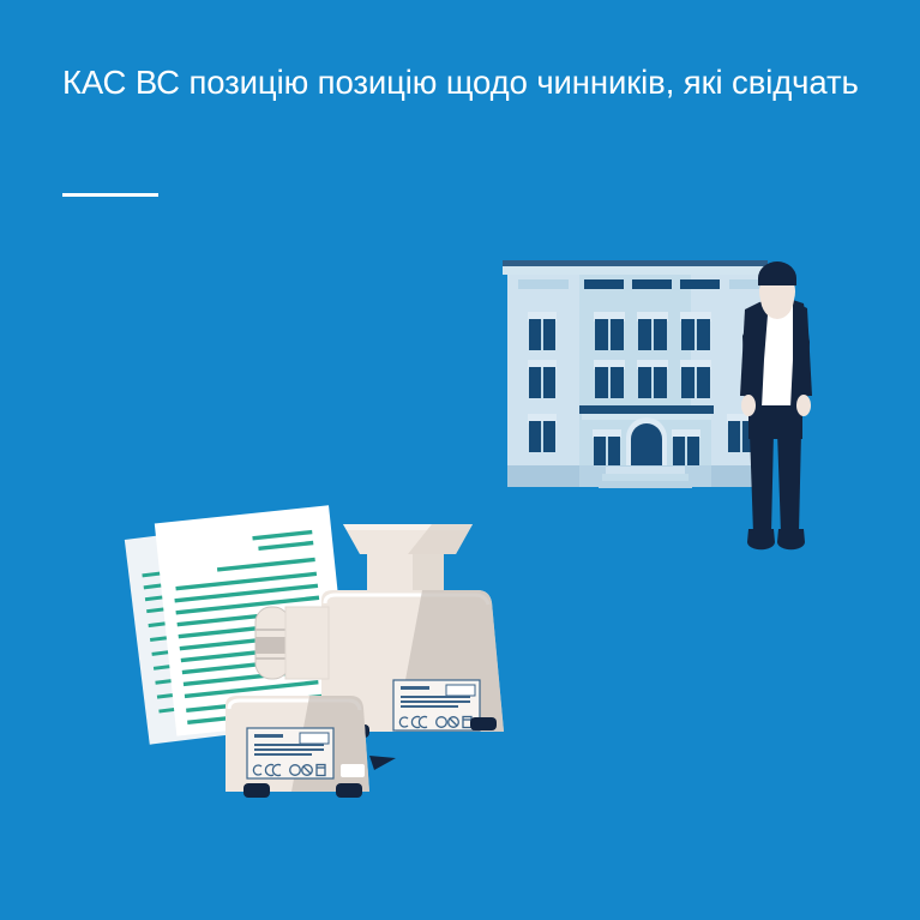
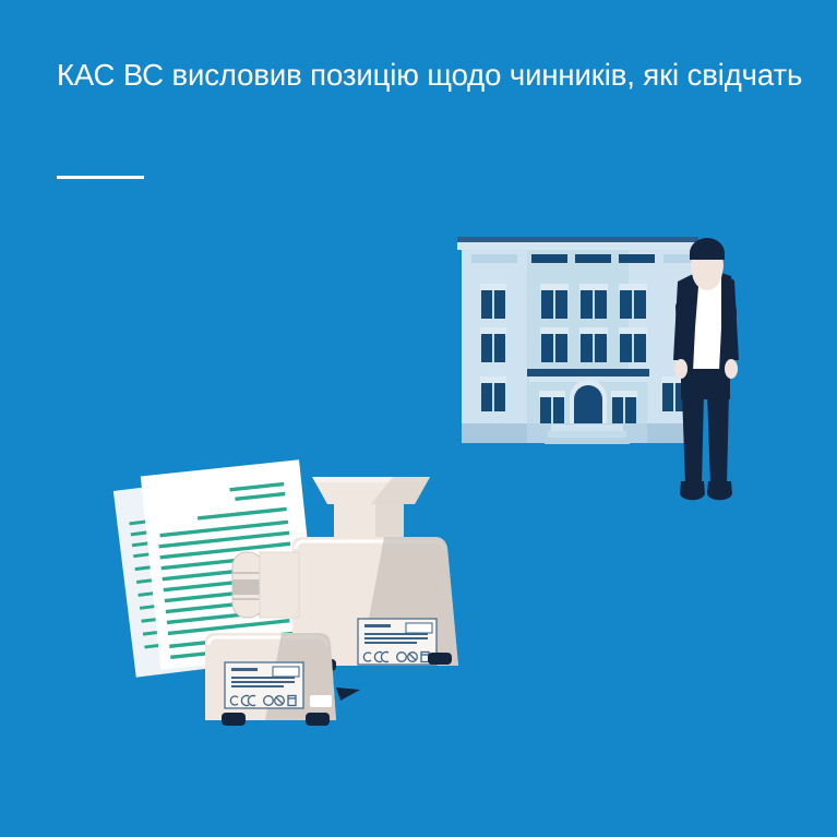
- КАС ВС позицію позицію щодо чинників, які свідчать
+ КАС ВС висловив позицію щодо чинників, які свідчать
